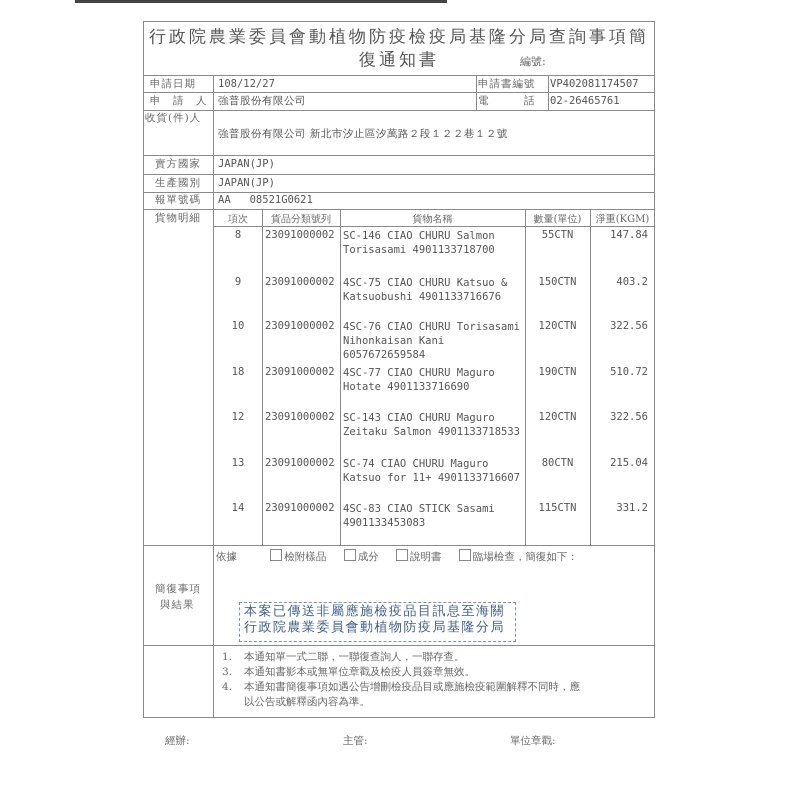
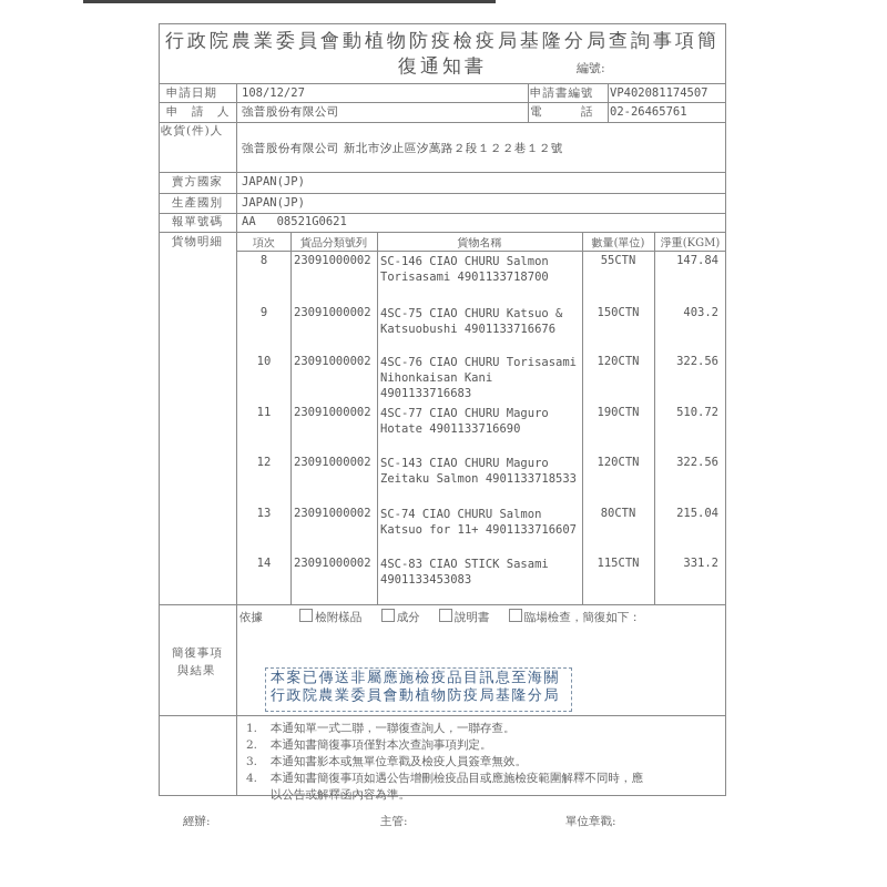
  行政院農業委員會動植物防疫檢疫局基隆分局查詢事項簡復通知書
  編號:
  申請日期
  108/12/27
  申請書編號
  VP402081174507
  申 請 人
  強普股份有限公司
  電 話
  02-26465761
  收貨(件)人
  強普股份有限公司 新北市汐止區汐萬路２段１２２巷１２號
  賣方國家
  JAPAN(JP)
  生產國別
  JAPAN(JP)
  報單號碼
  AA 08521G0621
  貨物明細
  項次
  貨品分類號列
  貨物名稱
  數量(單位)
  淨重(KGM)
  8
  23091000002
  SC-146 CIAO CHURU Salmon Torisasami 4901133718700
  55CTN
  147.84
  9
  23091000002
  4SC-75 CIAO CHURU Katsuo & Katsuobushi 4901133716676
  150CTN
  403.2
  10
  23091000002
- 4SC-76 CIAO CHURU Torisasami Nihonkaisan Kani 6057672659584
+ 4SC-76 CIAO CHURU Torisasami Nihonkaisan Kani 4901133716683
  120CTN
  322.56
- 18
+ 11
  23091000002
  4SC-77 CIAO CHURU Maguro Hotate 4901133716690
  190CTN
  510.72
  12
  23091000002
  SC-143 CIAO CHURU Maguro Zeitaku Salmon 4901133718533
  120CTN
  322.56
  13
  23091000002
- SC-74 CIAO CHURU Maguro Katsuo for 11+ 4901133716607
+ SC-74 CIAO CHURU Salmon Katsuo for 11+ 4901133716607
  80CTN
  215.04
  14
  23091000002
  4SC-83 CIAO STICK Sasami 4901133453083
  115CTN
  331.2
  簡復事項
  與結果
  依據 檢附樣品 成分 說明書 臨場檢查，簡復如下：
  本案已傳送非屬應施檢疫品目訊息至海關
  行政院農業委員會動植物防疫局基隆分局
  1.
  本通知單一式二聯，一聯復查詢人，一聯存查。
+ 2.
+ 本通知書簡復事項僅對本次查詢事項判定。
  3.
  本通知書影本或無單位章戳及檢疫人員簽章無效。
  4.
  本通知書簡復事項如遇公告增刪檢疫品目或應施檢疫範圍解釋不同時，應
  以公告或解釋函內容為準。
  經辦:
  主管:
  單位章戳:
